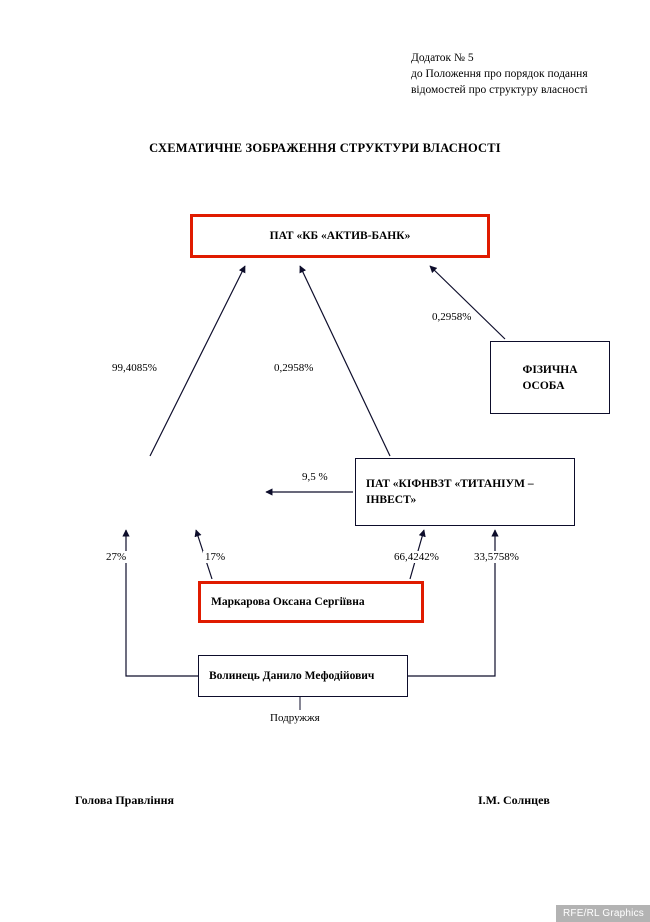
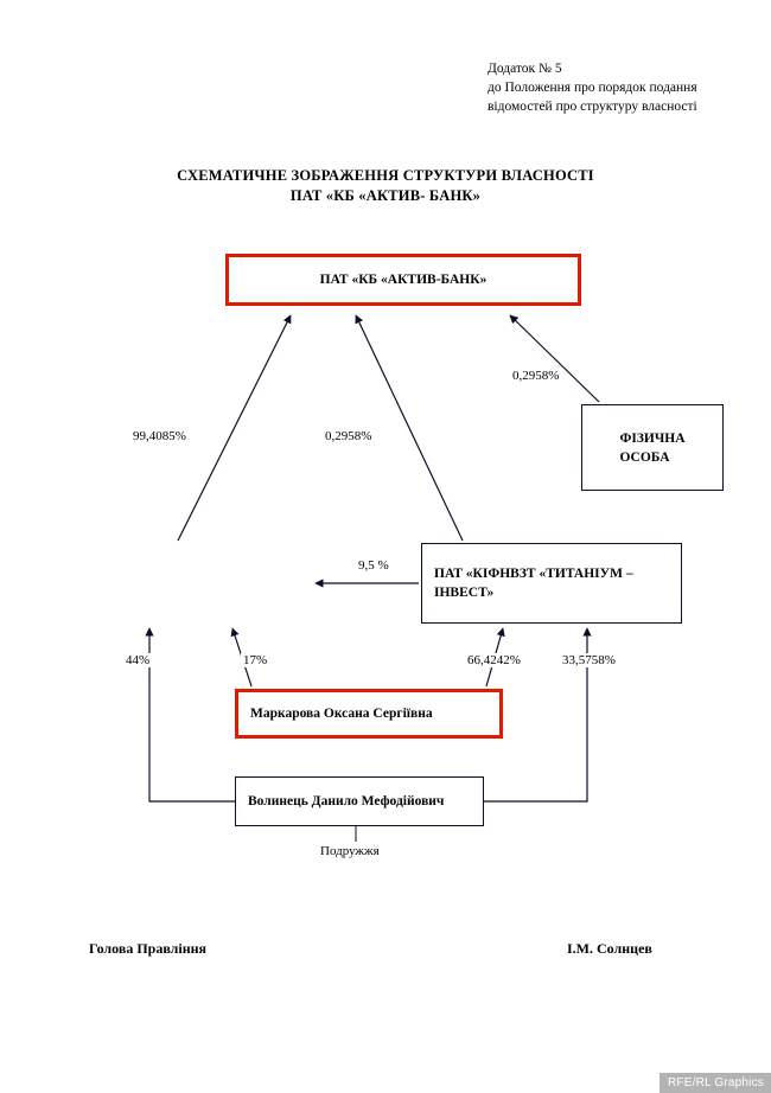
  Додаток № 5
  до Положення про порядок подання
  відомостей про структуру власності
  СХЕМАТИЧНЕ ЗОБРАЖЕННЯ СТРУКТУРИ ВЛАСНОСТІ
+ ПАТ «КБ «АКТИВ- БАНК»
  ПАТ «КБ «АКТИВ-БАНК»
  ФІЗИЧНА
  ОСОБА
  ПАТ «КІФНВЗТ «ТИТАНІУМ – ІНВЕСТ»
  Маркарова Оксана Сергіївна
  Волинець Данило Мефодійович
  0,2958%
  99,4085%
  0,2958%
  9,5 %
- 27%
+ 44%
  17%
  66,4242%
  33,5758%
  Подружжя
  Голова Правління
  І.М. Солнцев
  RFE/RL Graphics
